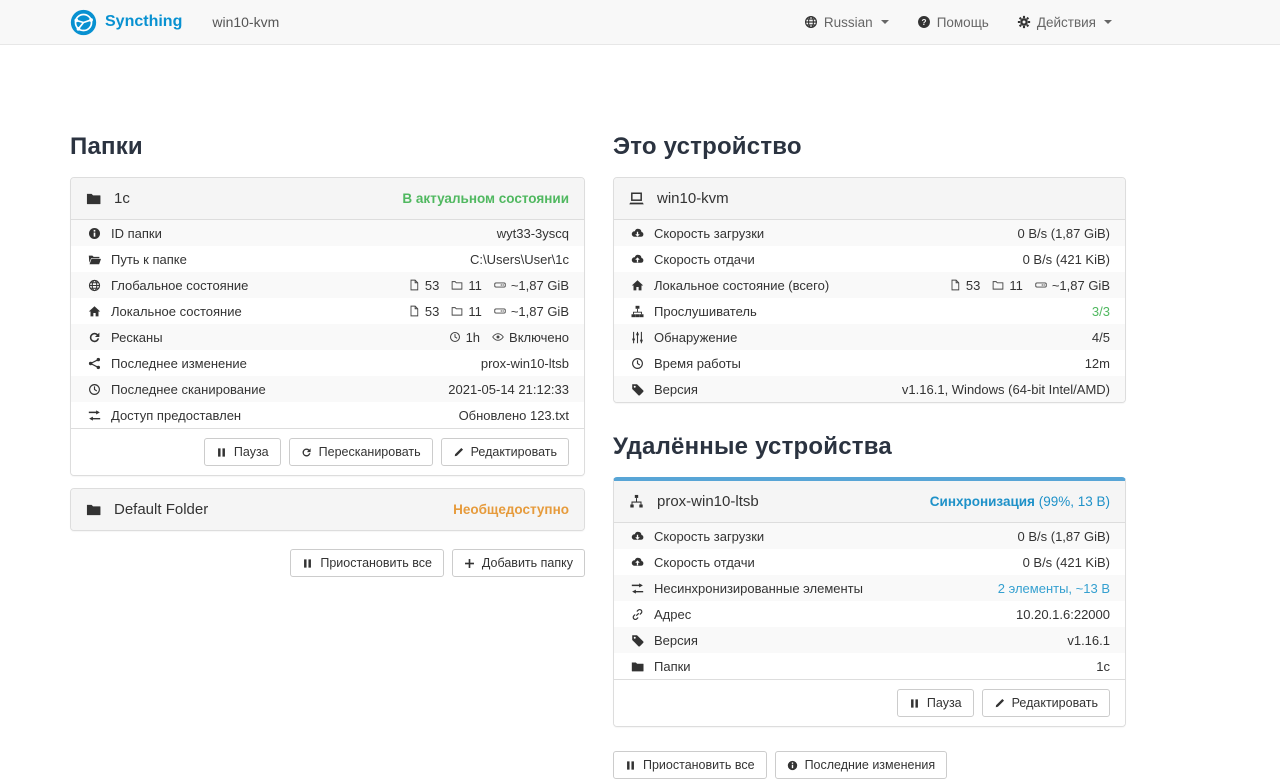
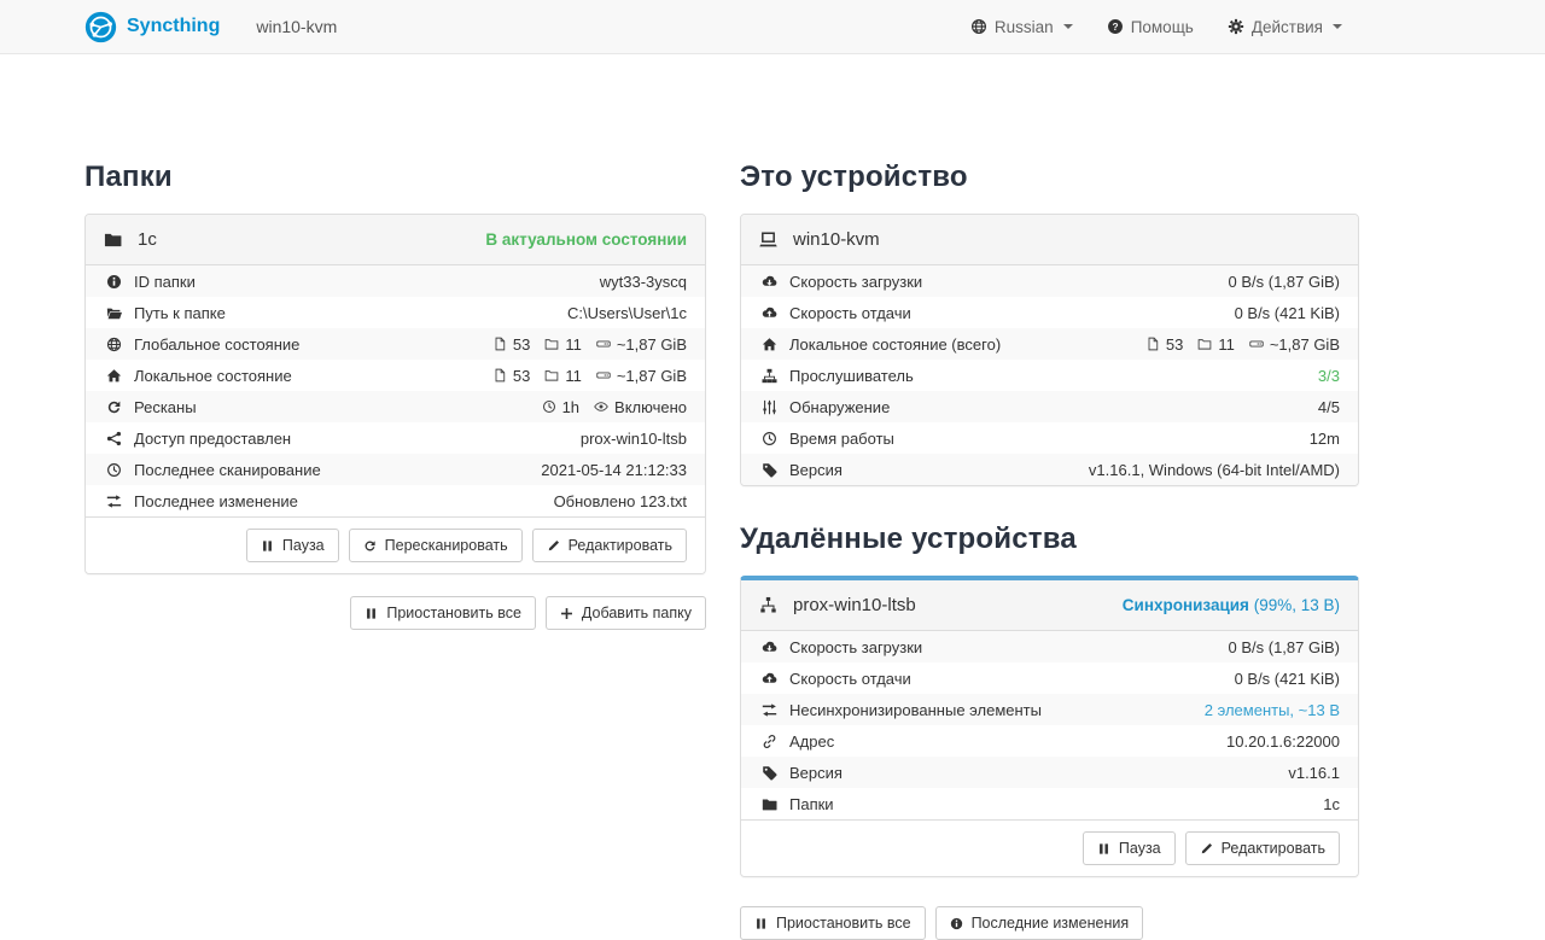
  Syncthing
  win10-kvm
  Russian
  ?
  Помощь
  Действия
  Папки
  1c
  В актуальном состоянии
  ID папки
  wyt33-3yscq
  Путь к папке
  C:\Users\User\1c
  Глобальное состояние
  53
  11
  ~1,87 GiB
  Локальное состояние
  53
  11
  ~1,87 GiB
  Ресканы
  1h
  Включено
- Последнее изменение
+ Доступ предоставлен
  prox-win10-ltsb
  Последнее сканирование
  2021-05-14 21:12:33
- Доступ предоставлен
+ Последнее изменение
  Обновлено 123.txt
  Пауза
  Пересканировать
  Редактировать
- Default Folder
- Необщедоступно
  Приостановить все
  Добавить папку
  Это устройство
  win10-kvm
  Скорость загрузки
  0 B/s (1,87 GiB)
  Скорость отдачи
  0 B/s (421 KiB)
  Локальное состояние (всего)
  53
  11
  ~1,87 GiB
  Прослушиватель
  3/3
  Обнаружение
  4/5
  Время работы
  12m
  Версия
  v1.16.1, Windows (64-bit Intel/AMD)
  Удалённые устройства
  prox-win10-ltsb
  Синхронизация (99%, 13 B)
  Скорость загрузки
  0 B/s (1,87 GiB)
  Скорость отдачи
  0 B/s (421 KiB)
  Несинхронизированные элементы
  2 элементы, ~13 B
  Адрес
  10.20.1.6:22000
  Версия
  v1.16.1
  Папки
  1c
  Пауза
  Редактировать
  Приостановить все
  Последние изменения
